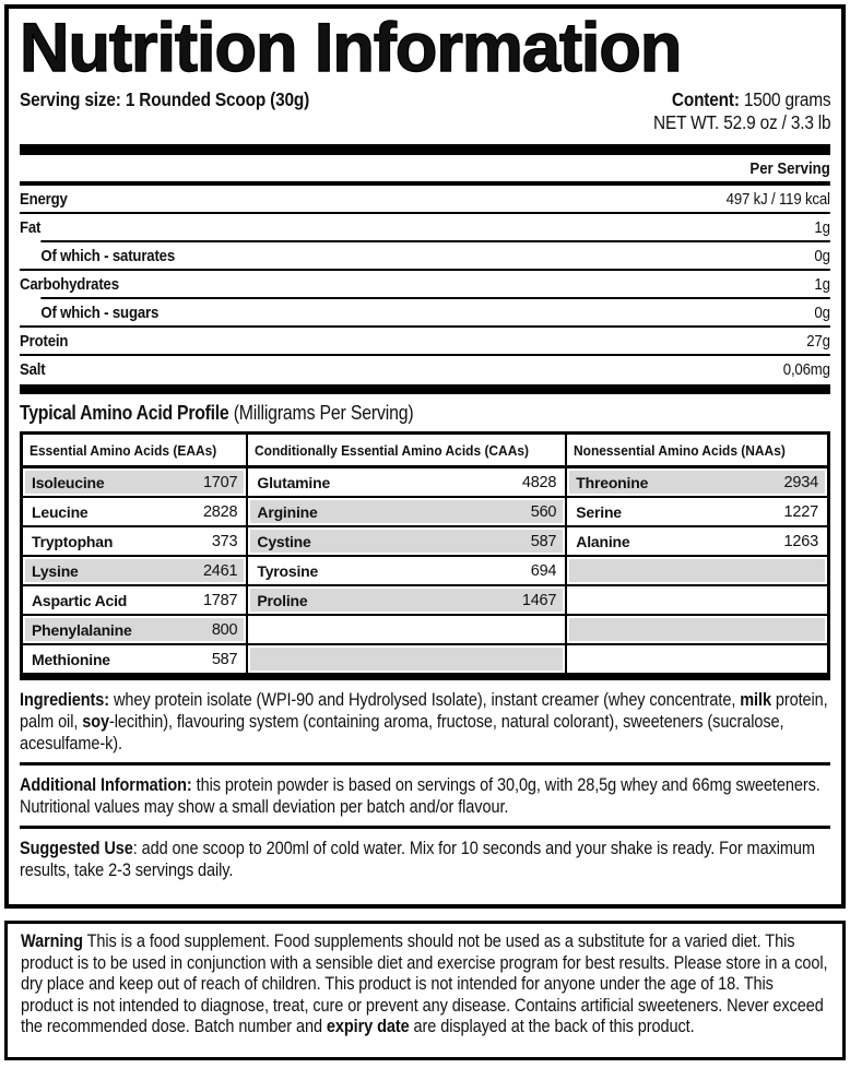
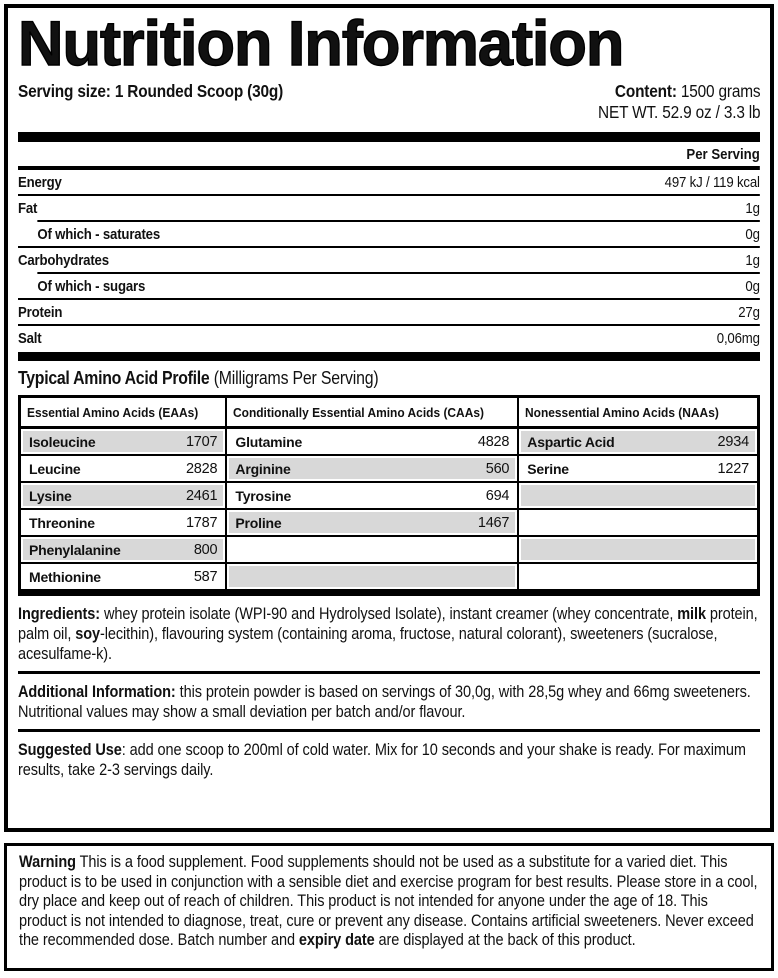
  Nutrition Information
  Serving size: 1 Rounded Scoop (30g)
  Content: 1500 grams
  NET WT. 52.9 oz / 3.3 lb
  Per Serving
  Energy
  497 kJ / 119 kcal
  Fat
  1g
  Of which - saturates
  0g
  Carbohydrates
  1g
  Of which - sugars
  0g
  Protein
  27g
  Salt
  0,06mg
  Typical Amino Acid Profile (Milligrams Per Serving)
  Essential Amino Acids (EAAs)	Conditionally Essential Amino Acids (CAAs)	Nonessential Amino Acids (NAAs)
- Isoleucine 1707	Glutamine 4828	Threonine 2934
+ Isoleucine 1707	Glutamine 4828	Aspartic Acid 2934
  Leucine 2828	Arginine 560	Serine 1227
- Tryptophan 373	Cystine 587	Alanine 1263
  Lysine 2461	Tyrosine 694
- Aspartic Acid 1787	Proline 1467
+ Threonine 1787	Proline 1467
  Phenylalanine 800
  Methionine 587
  Ingredients: whey protein isolate (WPI-90 and Hydrolysed Isolate), instant creamer (whey concentrate, milk protein, palm oil, soy-lecithin), flavouring system (containing aroma, fructose, natural colorant), sweeteners (sucralose, acesulfame-k).
  Additional Information: this protein powder is based on servings of 30,0g, with 28,5g whey and 66mg sweeteners. Nutritional values may show a small deviation per batch and/or flavour.
  Suggested Use: add one scoop to 200ml of cold water. Mix for 10 seconds and your shake is ready. For maximum results, take 2-3 servings daily.
  Warning This is a food supplement. Food supplements should not be used as a substitute for a varied diet. This product is to be used in conjunction with a sensible diet and exercise program for best results. Please store in a cool, dry place and keep out of reach of children. This product is not intended for anyone under the age of 18. This product is not intended to diagnose, treat, cure or prevent any disease. Contains artificial sweeteners. Never exceed the recommended dose. Batch number and expiry date are displayed at the back of this product.
